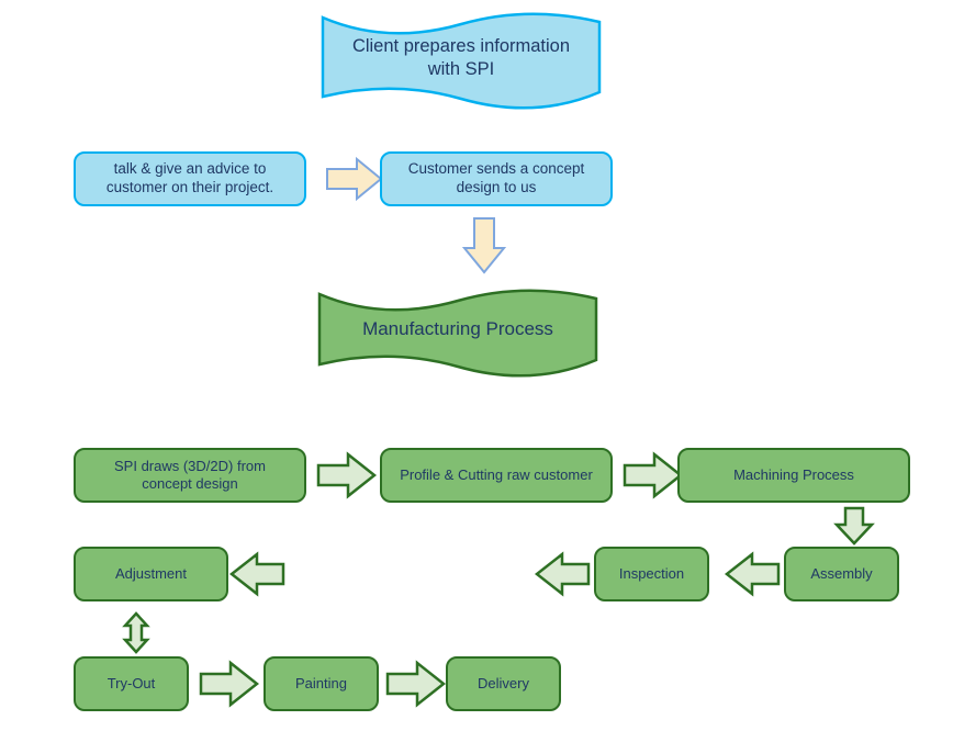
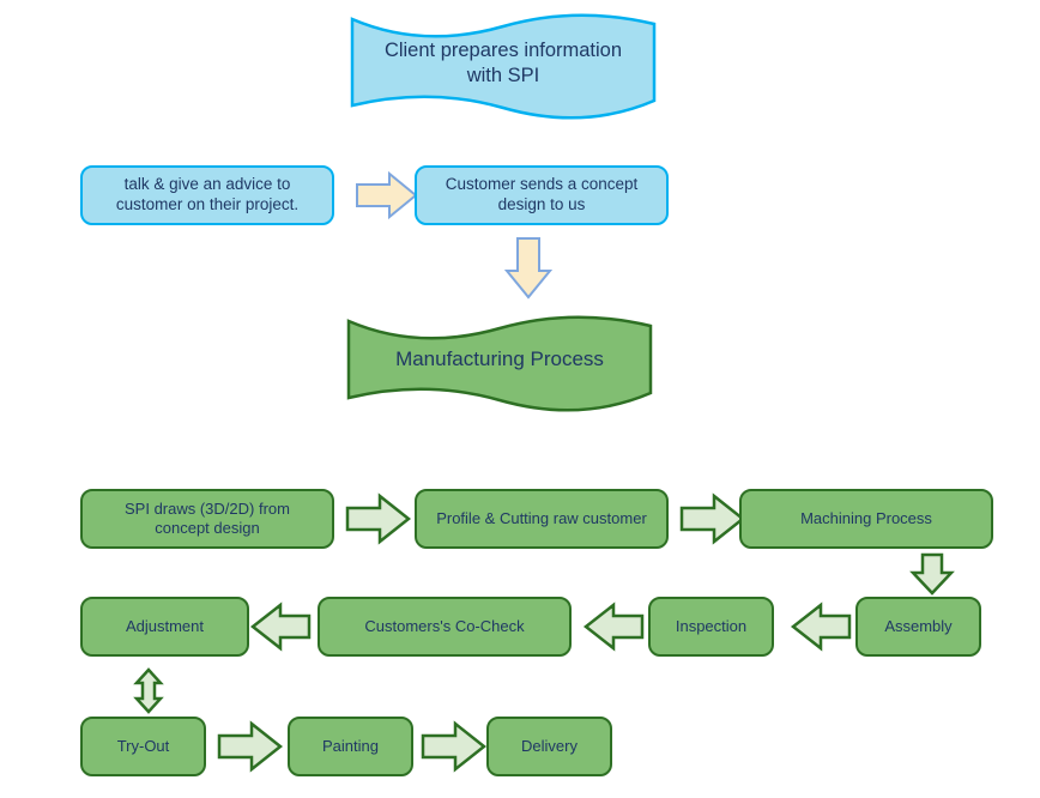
  Client prepares information
  with SPI
  Manufacturing Process
  talk & give an advice to
  customer on their project.
  Customer sends a concept
  design to us
  SPI draws (3D/2D) from
  concept design
  Profile & Cutting raw customer
  Machining Process
  Adjustment
+ Customers's Co-Check
  Inspection
  Assembly
  Try-Out
  Painting
  Delivery
